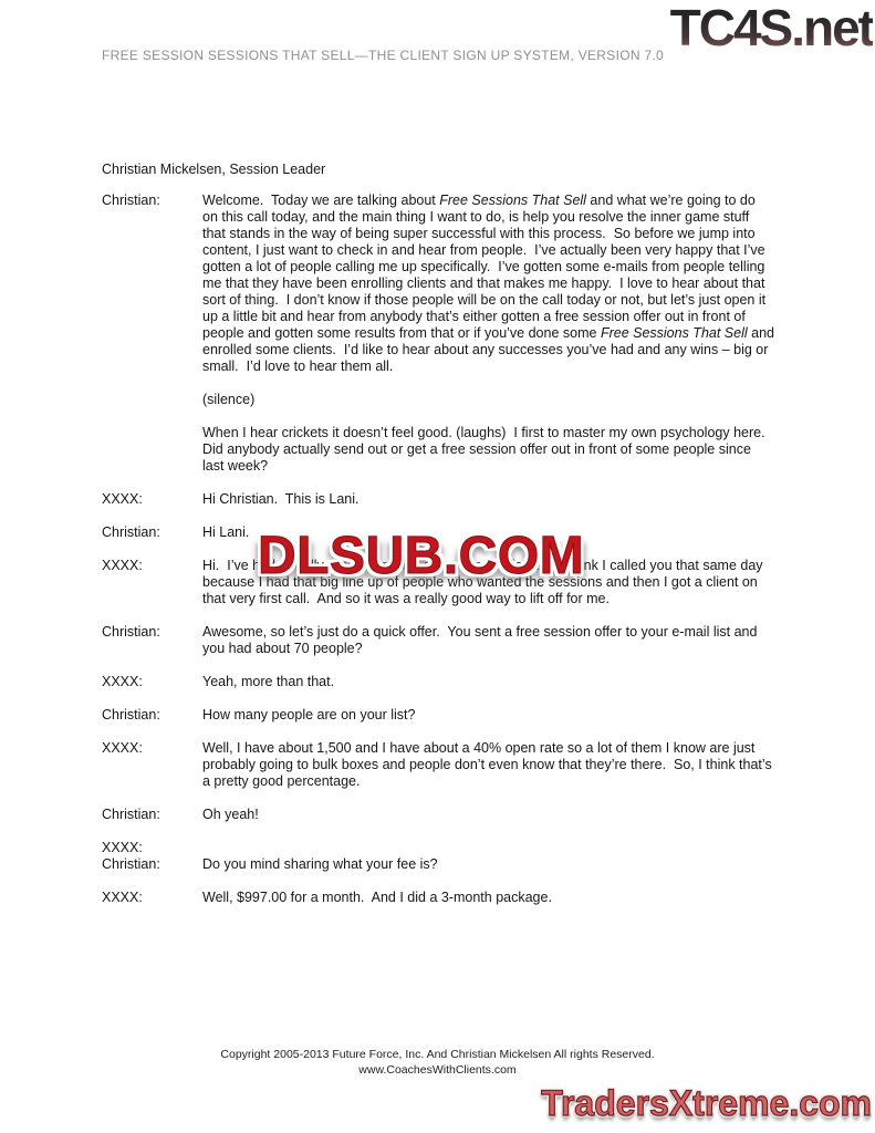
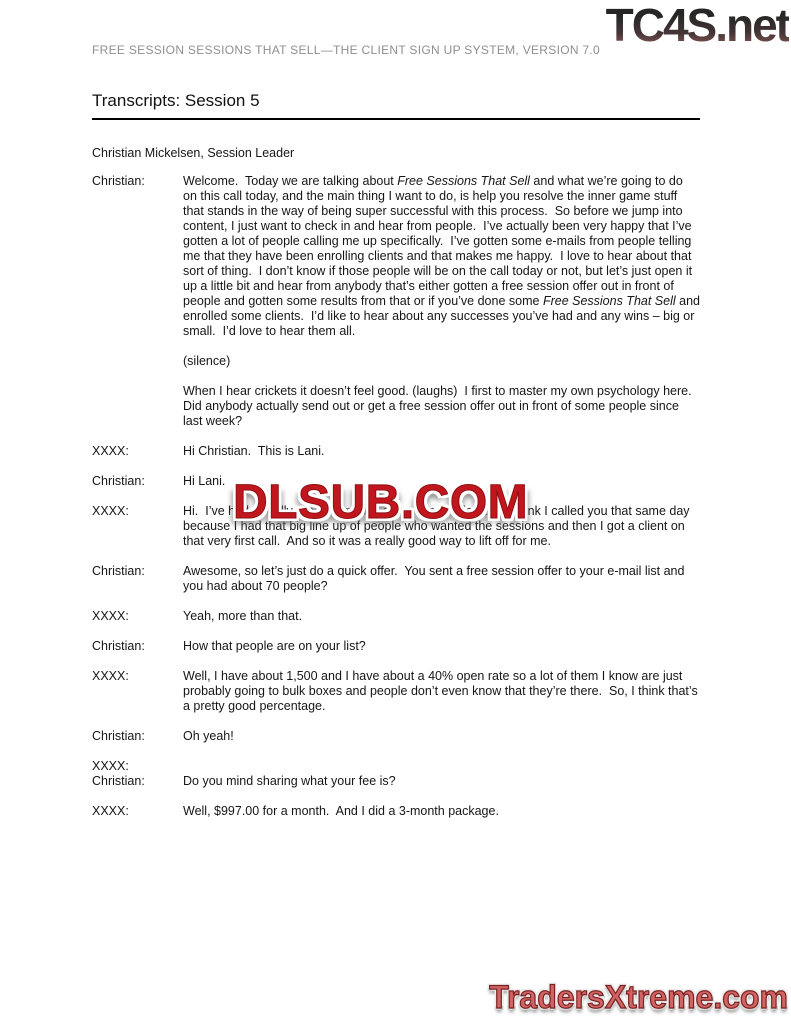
  FREE SESSION SESSIONS THAT SELL—THE CLIENT SIGN UP SYSTEM, VERSION 7.0
  TC4S.net
+ Transcripts: Session 5
  Christian Mickelsen, Session Leader
  Christian:
  Welcome. Today we are talking about Free Sessions That Sell and what we’re going to do on this call today, and the main thing I want to do, is help you resolve the inner game stuff that stands in the way of being super successful with this process. So before we jump into content, I just want to check in and hear from people. I’ve actually been very happy that I’ve gotten a lot of people calling me up specifically. I’ve gotten some e-mails from people telling me that they have been enrolling clients and that makes me happy. I love to hear about that sort of thing. I don’t know if those people will be on the call today or not, but let’s just open it up a little bit and hear from anybody that’s either gotten a free session offer out in front of people and gotten some results from that or if you’ve done some Free Sessions That Sell and enrolled some clients. I’d like to hear about any successes you’ve had and any wins – big or small. I’d love to hear them all.
  (silence)
  When I hear crickets it doesn’t feel good. (laughs) I first to master my own psychology here. Did anybody actually send out or get a free session offer out in front of some people since last week?
  XXXX:
  Hi Christian. This is Lani.
  Christian:
  Hi Lani.
  XXXX:
  Hi. I’ve had a really great response since our session and I think I called you that same day because I had that big line up of people who wanted the sessions and then I got a client on that very first call. And so it was a really good way to lift off for me.
  Christian:
  Awesome, so let’s just do a quick offer. You sent a free session offer to your e-mail list and you had about 70 people?
  XXXX:
  Yeah, more than that.
  Christian:
- How many people are on your list?
+ How that people are on your list?
  XXXX:
  Well, I have about 1,500 and I have about a 40% open rate so a lot of them I know are just probably going to bulk boxes and people don’t even know that they’re there. So, I think that’s a pretty good percentage.
  Christian:
  Oh yeah!
  XXXX:
  Christian:
  Do you mind sharing what your fee is?
  XXXX:
  Well, $997.00 for a month. And I did a 3-month package.
  DLSUB.COM
- Copyright 2005-2013 Future Force, Inc. And Christian Mickelsen All rights Reserved.
- www.CoachesWithClients.com
  TradersXtreme.com
